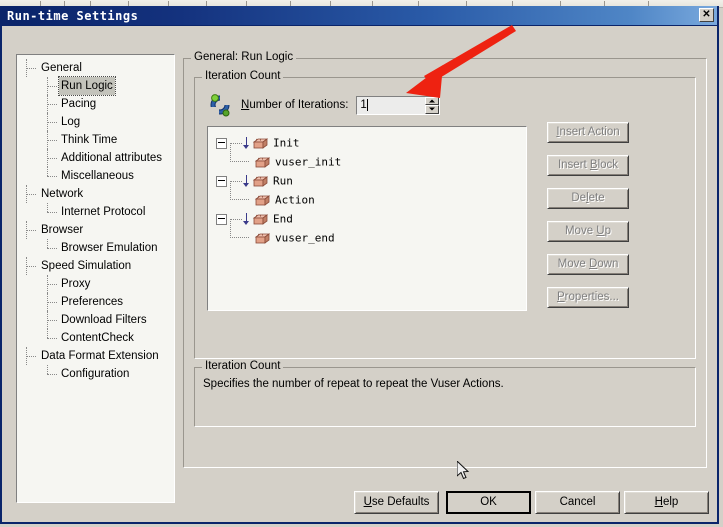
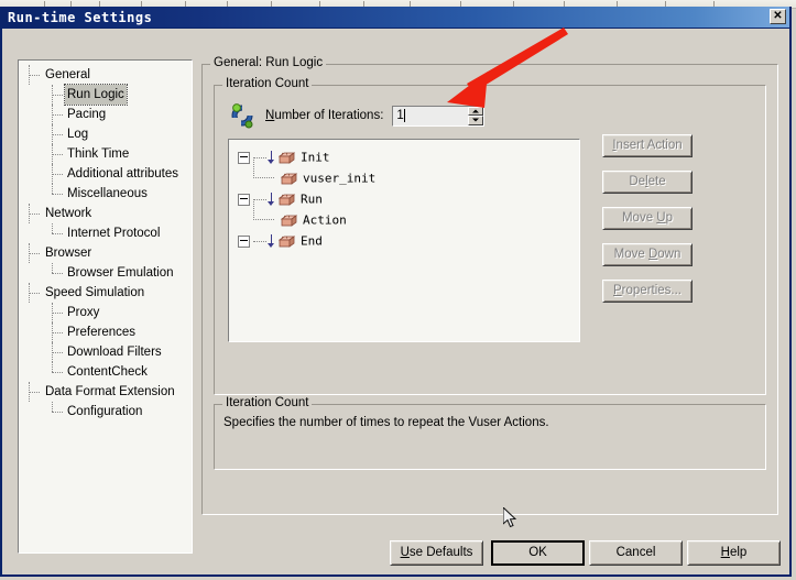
  Run-time Settings
  ✕
  General
  Run Logic
  Pacing
  Log
  Think Time
  Additional attributes
  Miscellaneous
  Network
  Internet Protocol
  Browser
  Browser Emulation
  Speed Simulation
  Proxy
  Preferences
  Download Filters
  ContentCheck
  Data Format Extension
  Configuration
  General: Run Logic
  Iteration Count
  Number of Iterations:
  1
  Init
  vuser_init
  Run
  Action
  End
- vuser_end
  Insert Action
- Insert Block
  Delete
  Move Up
  Move Down
  Properties...
  Iteration Count
- Specifies the number of repeat to repeat the Vuser Actions.
+ Specifies the number of times to repeat the Vuser Actions.
  Use Defaults
  OK
  Cancel
  Help
